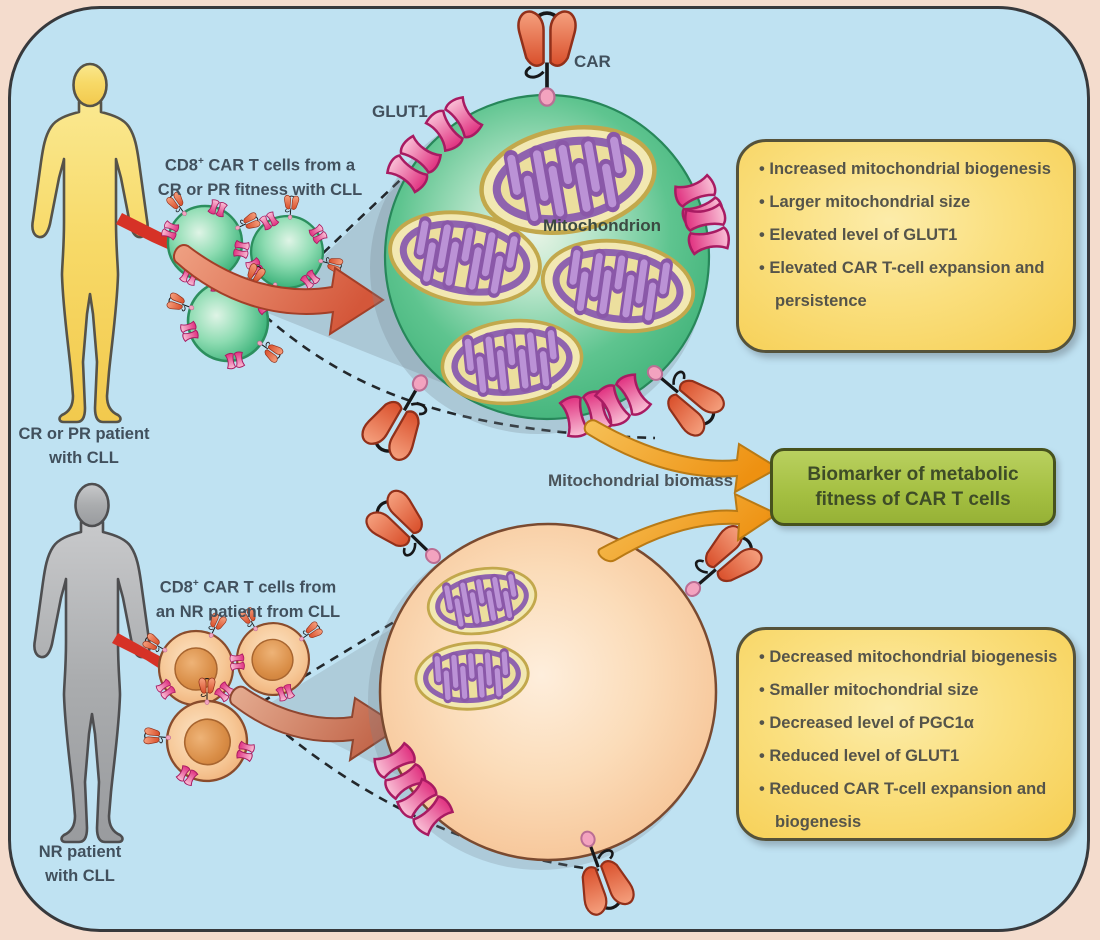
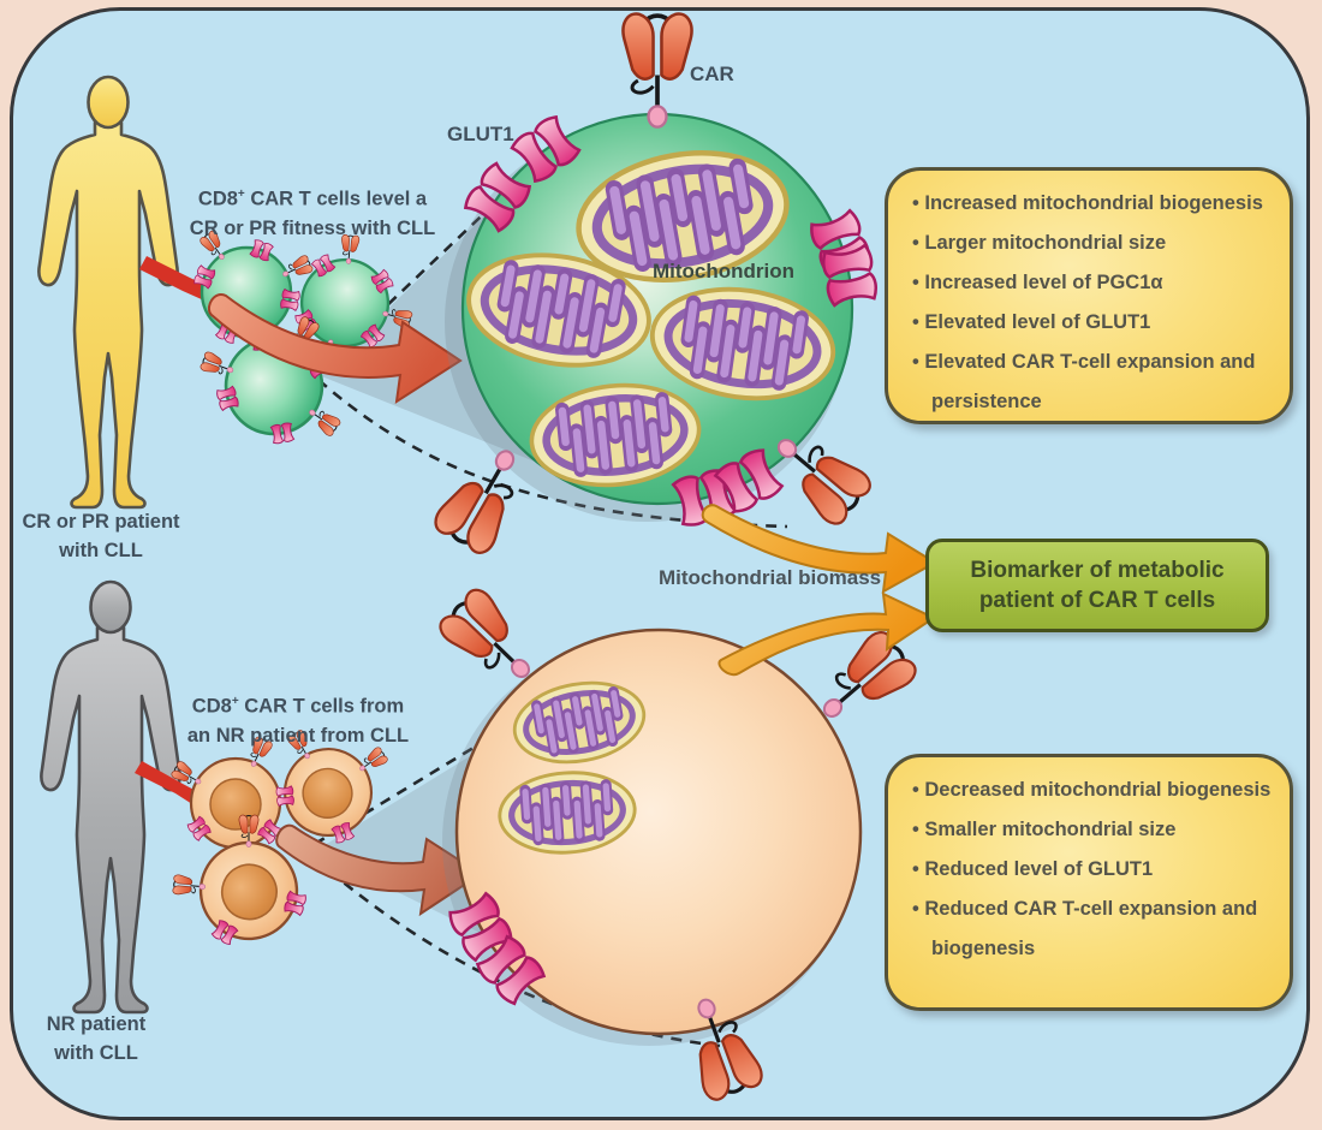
  CAR
  GLUT1
  Mitochondrion
  Mitochondrial biomass
- CD8+ CAR T cells from a
+ CD8+ CAR T cells level a
  CR or PR fitness with CLL
  CR or PR patient
  with CLL
  CD8+ CAR T cells from
  an NR patient from CLL
  NR patient
  with CLL
  Increased mitochondrial biogenesis
  Larger mitochondrial size
+ Increased level of PGC1α
  Elevated level of GLUT1
  Elevated CAR T-cell expansion and persistence
  Biomarker of metabolic
- fitness of CAR T cells
+ patient of CAR T cells
  Decreased mitochondrial biogenesis
  Smaller mitochondrial size
- Decreased level of PGC1α
  Reduced level of GLUT1
  Reduced CAR T-cell expansion and biogenesis
